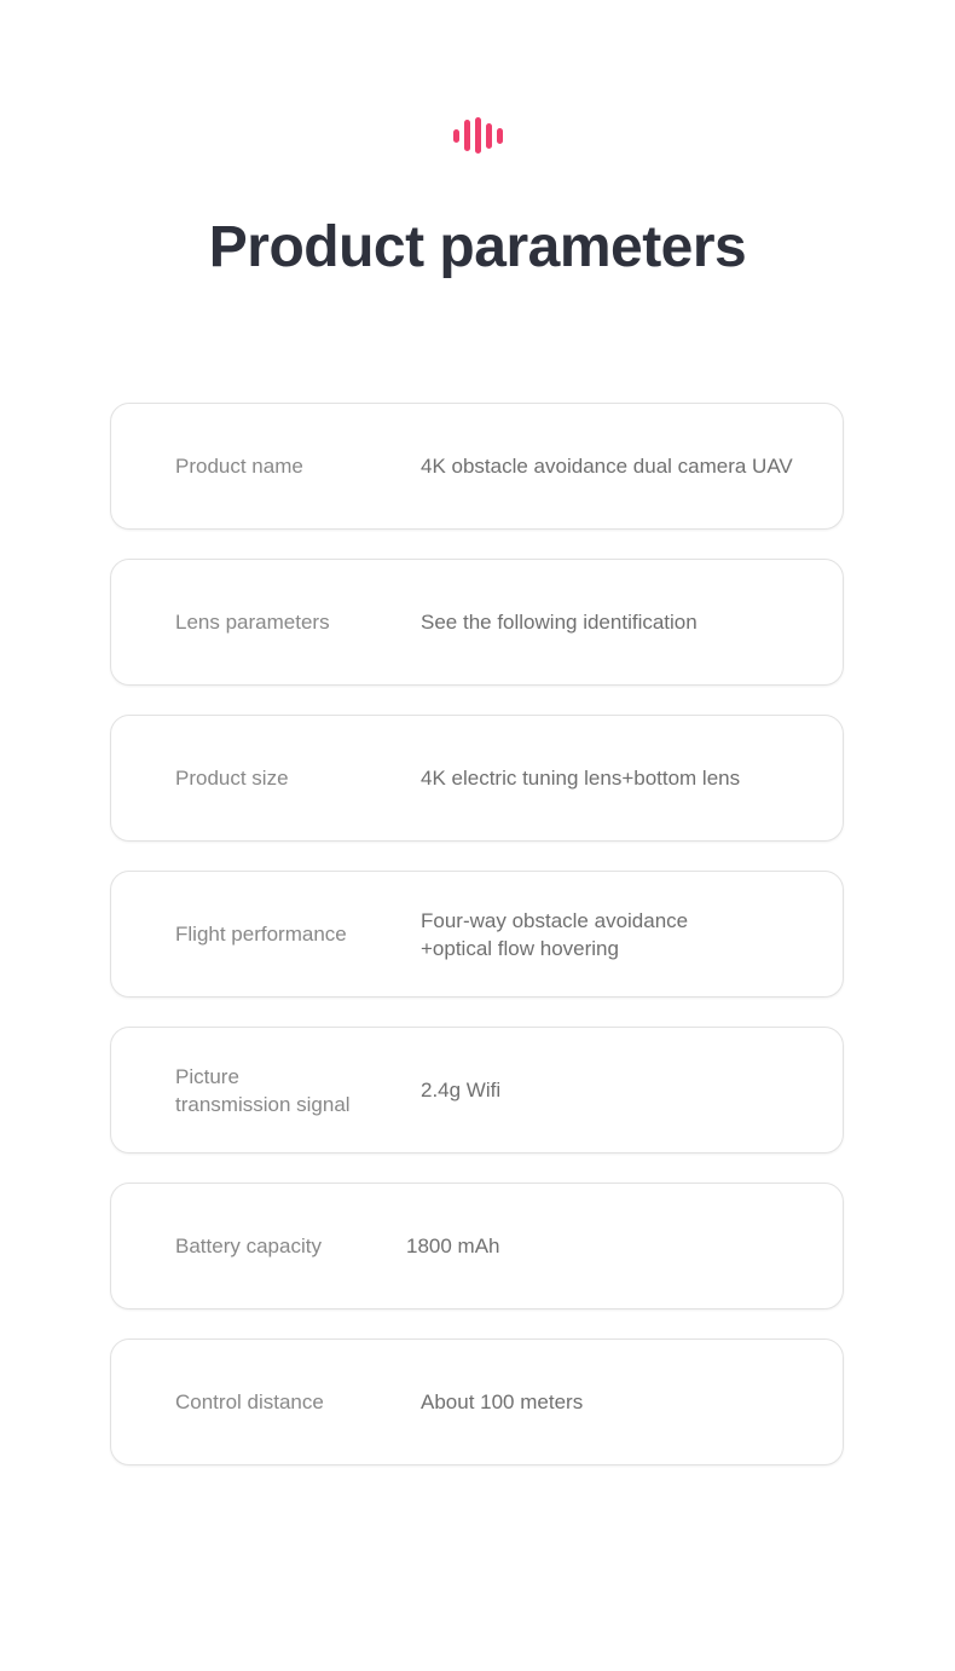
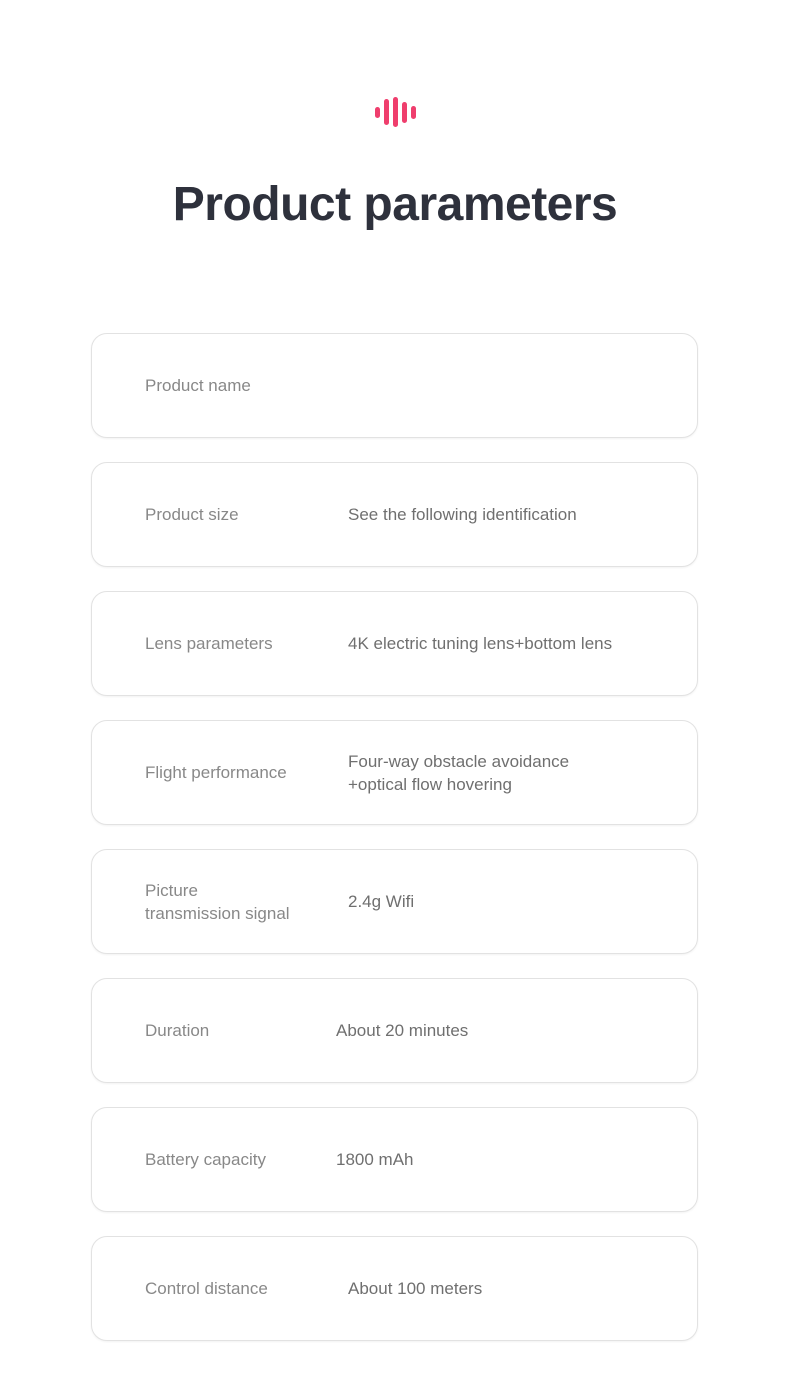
  Product parameters
  Product name
- 4K obstacle avoidance dual camera UAV
- Lens parameters
+ Product size
  See the following identification
- Product size
+ Lens parameters
  4K electric tuning lens+bottom lens
  Flight performance
  Four-way obstacle avoidance
  +optical flow hovering
  Picture
  transmission signal
  2.4g Wifi
+ Duration
+ About 20 minutes
  Battery capacity
  1800 mAh
  Control distance
  About 100 meters
